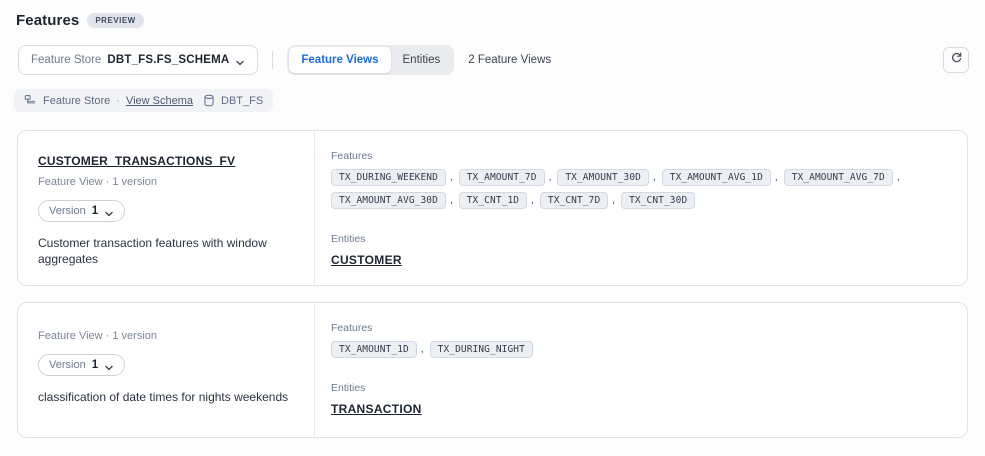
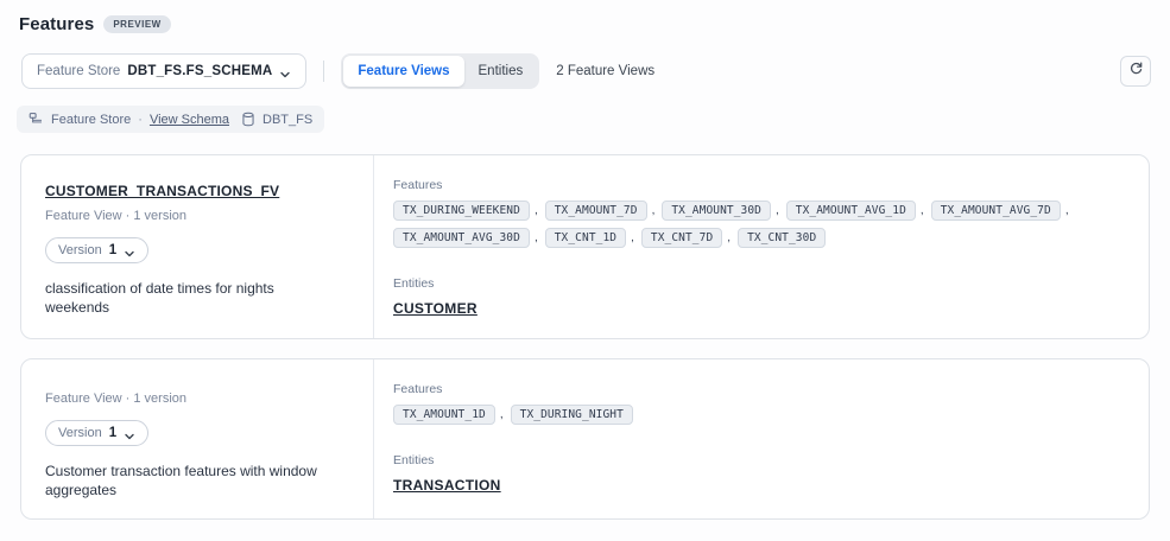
  Features
  PREVIEW
  Feature Store
  DBT_FS.FS_SCHEMA
  Feature Views
  Entities
  2 Feature Views
  Feature Store
  ·
  View Schema
  DBT_FS
  CUSTOMER_TRANSACTIONS_FV
  Feature View · 1 version
  Version
  1
- Customer transaction features with window aggregates
+ classification of date times for nights weekends
  Features
  TX_DURING_WEEKEND
  TX_AMOUNT_7D
  TX_AMOUNT_30D
  TX_AMOUNT_AVG_1D
  TX_AMOUNT_AVG_7D
  TX_AMOUNT_AVG_30D
  TX_CNT_1D
  TX_CNT_7D
  TX_CNT_30D
  Entities
  CUSTOMER
  Feature View · 1 version
  Version
  1
- classification of date times for nights weekends
+ Customer transaction features with window aggregates
  Features
  TX_AMOUNT_1D
  TX_DURING_NIGHT
  Entities
  TRANSACTION
